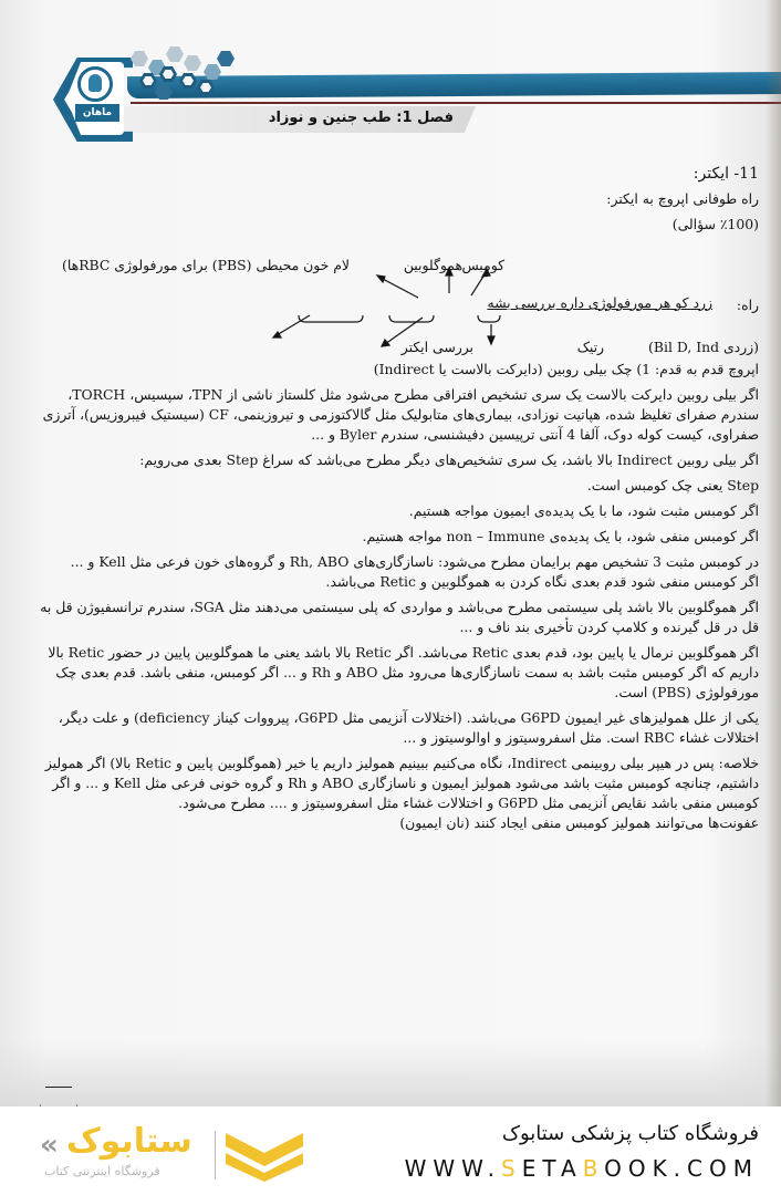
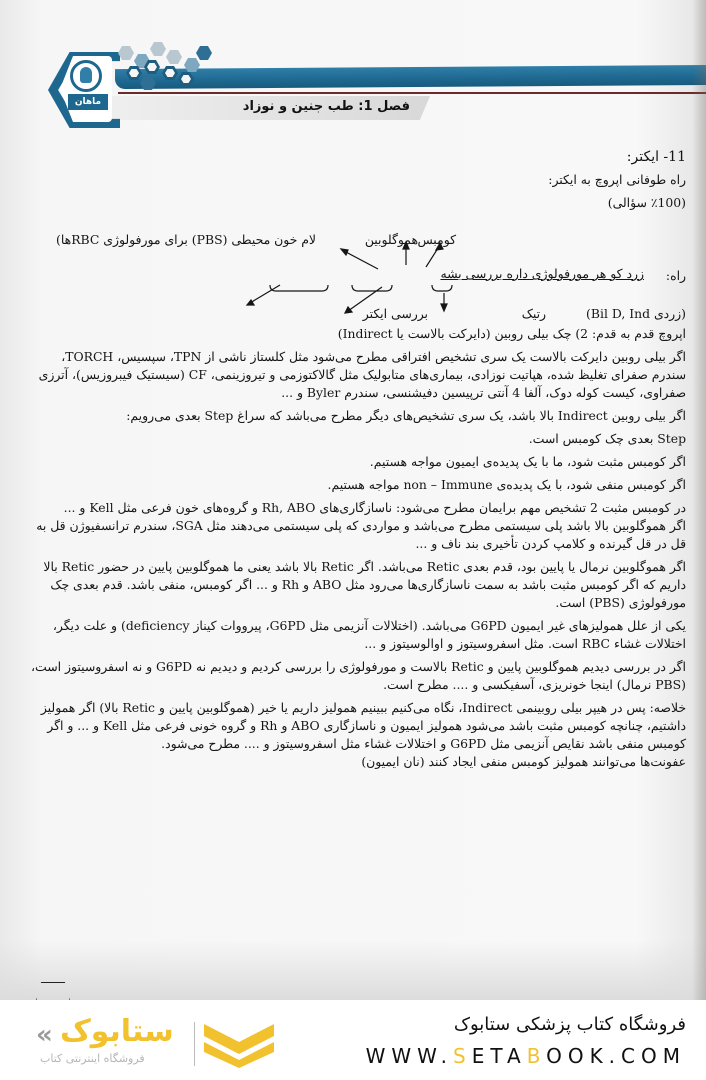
  فصل 1: طب جنین و نوزاد
  ماهان
  11- ایکتر:
  راه طوفانی اپروچ به ایکتر:
  (٪100 سؤالی)
  کومبس
  هموگلوبین
  لام خون محیطی (PBS) برای مورفولوژی RBCها)
  راه:
  زرد کو هر مورفولوژی داره بررسی بشه
  (زردی Bil D, Ind)
  رتیک
  بررسی ایکتر
- اپروچ قدم به قدم: 1) چک بیلی روبین (دایرکت بالاست یا Indirect)
+ اپروچ قدم به قدم: 2) چک بیلی روبین (دایرکت بالاست یا Indirect)
  اگر بیلی روبین دایرکت بالاست یک سری تشخیص افتراقی مطرح می‌شود مثل کلستاز ناشی از TPN، سپسیس، TORCH، سندرم صفرای تغلیظ شده، هپاتیت نوزادی، بیماری‌های متابولیک مثل گالاکتوزمی و تیروزینمی، CF (سیستیک فیبروزیس)، آترزی صفراوی، کیست کوله دوک، آلفا 4 آنتی ترپیسین دفیشنسی، سندرم Byler و ...
  اگر بیلی روبین Indirect بالا باشد، یک سری تشخیص‌های دیگر مطرح می‌باشد که سراغ Step بعدی می‌رویم:
- Step یعنی چک کومبس است.
+ Step بعدی چک کومبس است.
  اگر کومبس مثبت شود، ما با یک پدیده‌ی ایمیون مواجه هستیم.
  اگر کومبس منفی شود، با یک پدیده‌ی non – Immune مواجه هستیم.
- در کومبس مثبت 3 تشخیص مهم برایمان مطرح می‌شود: ناسازگاری‌های Rh, ABO و گروه‌های خون فرعی مثل Kell و ...
+ در کومبس مثبت 2 تشخیص مهم برایمان مطرح می‌شود: ناسازگاری‌های Rh, ABO و گروه‌های خون فرعی مثل Kell و ...
- اگر کومبس منفی شود قدم بعدی نگاه کردن به هموگلوبین و Retic می‌باشد.
  اگر هموگلوبین بالا باشد پلی سیستمی مطرح می‌باشد و مواردی که پلی سیستمی می‌دهند مثل SGA، سندرم ترانسفیوژن قل به قل در قل گیرنده و کلامپ کردن تأخیری بند ناف و ...
  اگر هموگلوبین نرمال یا پایین بود، قدم بعدی Retic می‌باشد. اگر Retic بالا باشد یعنی ما هموگلوبین پایین در حضور Retic بالا داریم که اگر کومبس مثبت باشد به سمت ناسازگاری‌ها می‌رود مثل ABO و Rh و ... اگر کومبس، منفی باشد. قدم بعدی چک مورفولوژی (PBS) است.
  یکی از علل همولیزهای غیر ایمیون G6PD می‌باشد. (اختلالات آنزیمی مثل G6PD، پیرووات کیناز deficiency) و علت دیگر، اختلالات غشاء RBC است. مثل اسفروسیتوز و اوالوسیتوز و ...
+ اگر در بررسی دیدیم هموگلوبین پایین و Retic بالاست و مورفولوژی را بررسی کردیم و دیدیم نه G6PD و نه اسفروسیتوز است، (PBS نرمال) اینجا خونریزی، آسفیکسی و .... مطرح است.
  خلاصه: پس در هیپر بیلی روبینمی Indirect، نگاه می‌کنیم ببینیم همولیز داریم یا خیر (هموگلوبین پایین و Retic بالا) اگر همولیز داشتیم، چنانچه کومبس مثبت باشد می‌شود همولیز ایمیون و ناسازگاری ABO و Rh و گروه خونی فرعی مثل Kell و ... و اگر کومبس منفی باشد نقایص آنزیمی مثل G6PD و اختلالات غشاء مثل اسفروسیتوز و .... مطرح می‌شود.
  عفونت‌ها می‌توانند همولیز کومبس منفی ایجاد کنند (نان ایمیون)
  «
  ستابوک
  فروشگاه اینترنتی کتاب
  فروشگاه کتاب پزشکی ستابوک
  WWW.SETABOOK.COM
